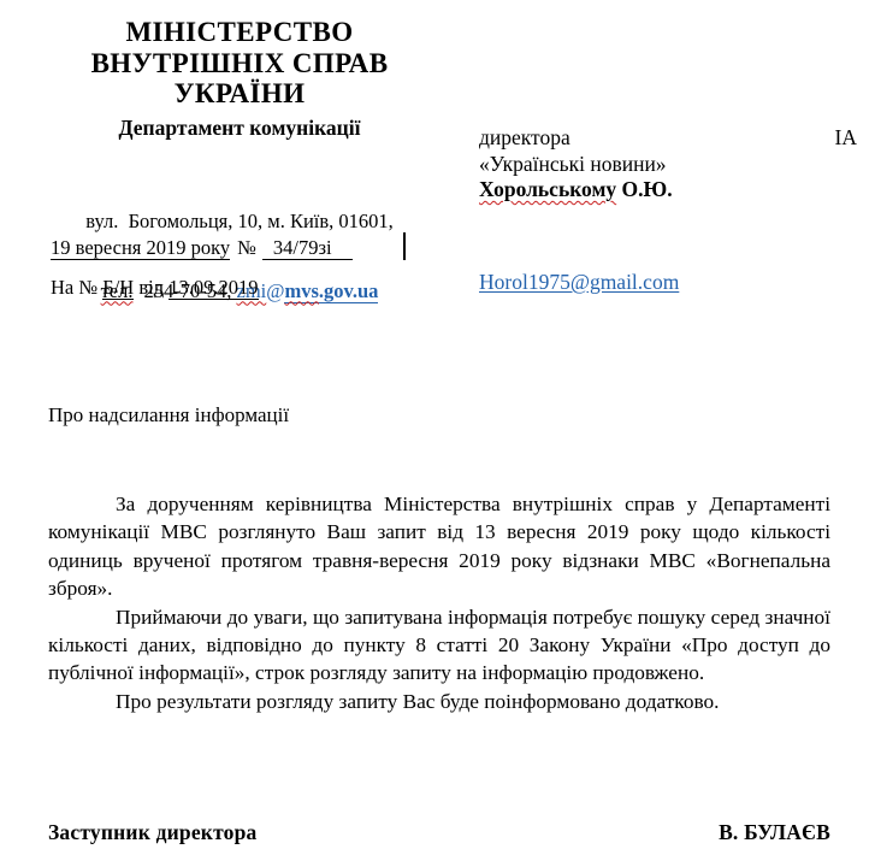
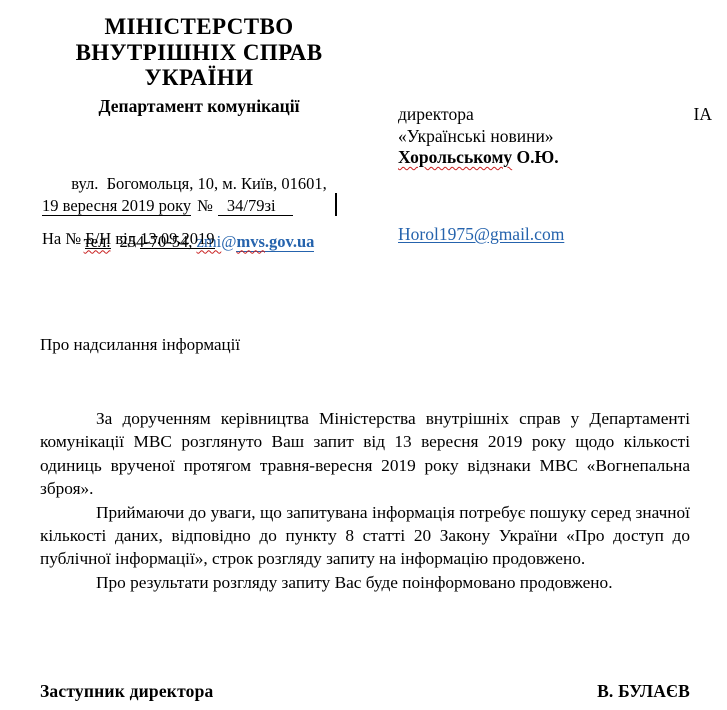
  МІНІСТЕРСТВО
  ВНУТРІШНІХ СПРАВ
  УКРАЇНИ
  Департамент комунікації
  вул. Богомольця, 10, м. Київ, 01601,
  тел. 254-70-54, zmi@mvs.gov.ua
  19 вересня 2019 року № 34/79зі
  На № Б/Н від 13.09.2019
  директора
  ІА
  «Українські новини»
  Хорольському О.Ю.
  Horol1975@gmail.com
  Про надсилання інформації
  За дорученням керівництва Міністерства внутрішніх справ у Департаменті комунікації МВС розглянуто Ваш запит від 13 вересня 2019 року щодо кількості одиниць врученої протягом травня-вересня 2019 року відзнаки МВС «Вогнепальна зброя».
  Приймаючи до уваги, що запитувана інформація потребує пошуку серед значної кількості даних, відповідно до пункту 8 статті 20 Закону України «Про доступ до публічної інформації», строк розгляду запиту на інформацію продовжено.
- Про результати розгляду запиту Вас буде поінформовано додатково.
+ Про результати розгляду запиту Вас буде поінформовано продовжено.
  Заступник директора
  В. БУЛАЄВ
